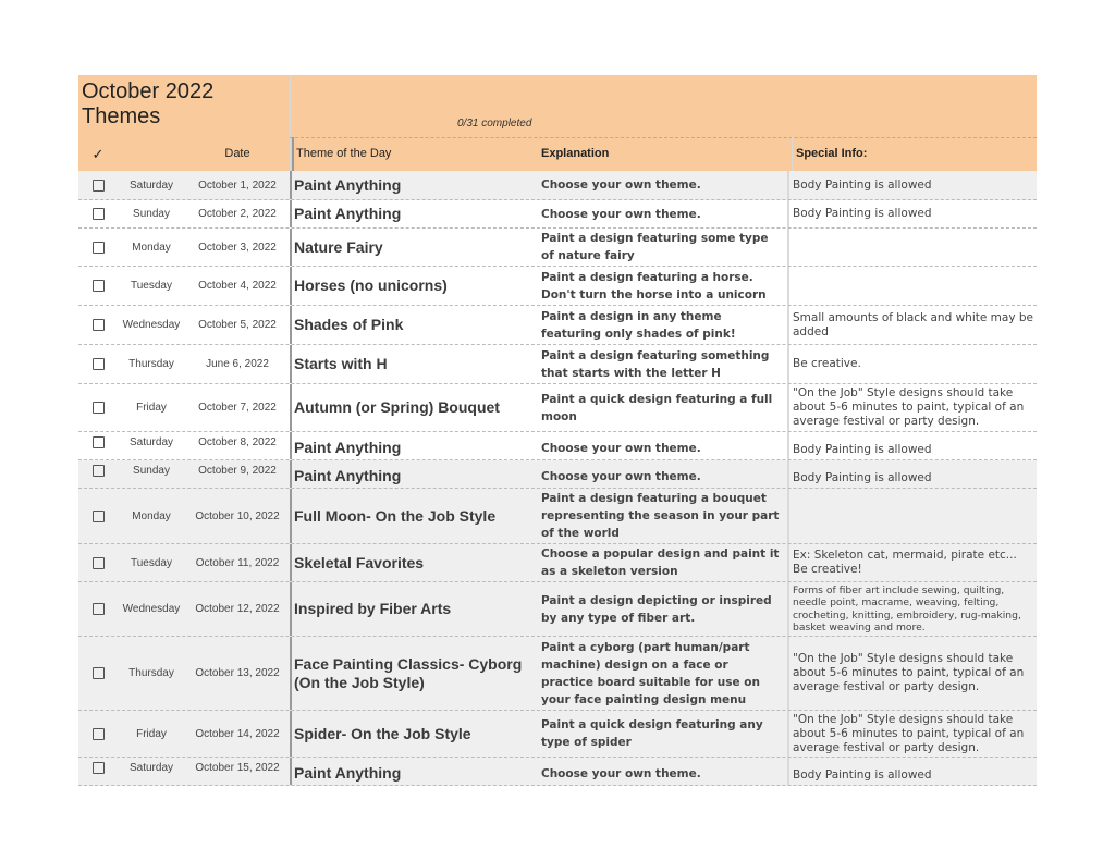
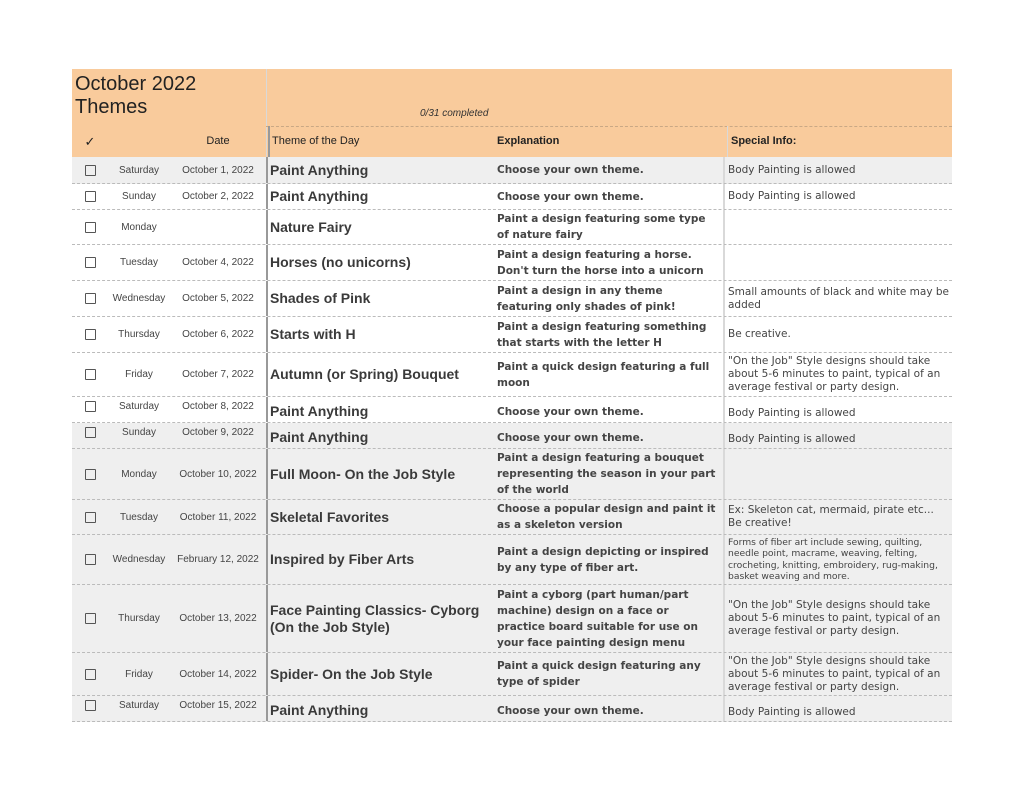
  October 2022
  Themes
  0/31 completed
  ✓
  Date
  Theme of the Day
  Explanation
  Special Info:
  Saturday
  October 1, 2022
  Paint Anything
  Choose your own theme.
  Body Painting is allowed
  Sunday
  October 2, 2022
  Paint Anything
  Choose your own theme.
  Body Painting is allowed
  Monday
- October 3, 2022
  Nature Fairy
  Paint a design featuring some type of nature fairy
  Tuesday
  October 4, 2022
  Horses (no unicorns)
  Paint a design featuring a horse. Don't turn the horse into a unicorn
  Wednesday
  October 5, 2022
  Shades of Pink
  Paint a design in any theme featuring only shades of pink!
  Small amounts of black and white may be added
  Thursday
- June 6, 2022
+ October 6, 2022
  Starts with H
  Paint a design featuring something that starts with the letter H
  Be creative.
  Friday
  October 7, 2022
  Autumn (or Spring) Bouquet
  Paint a quick design featuring a full moon
  "On the Job" Style designs should take about 5-6 minutes to paint, typical of an average festival or party design.
  Saturday
  October 8, 2022
  Paint Anything
  Choose your own theme.
  Body Painting is allowed
  Sunday
  October 9, 2022
  Paint Anything
  Choose your own theme.
  Body Painting is allowed
  Monday
  October 10, 2022
  Full Moon- On the Job Style
  Paint a design featuring a bouquet representing the season in your part of the world
  Tuesday
  October 11, 2022
  Skeletal Favorites
  Choose a popular design and paint it as a skeleton version
  Ex: Skeleton cat, mermaid, pirate etc... Be creative!
  Wednesday
- October 12, 2022
+ February 12, 2022
  Inspired by Fiber Arts
  Paint a design depicting or inspired by any type of fiber art.
  Forms of fiber art include sewing, quilting, needle point, macrame, weaving, felting, crocheting, knitting, embroidery, rug-making, basket weaving and more.
  Thursday
  October 13, 2022
  Face Painting Classics- Cyborg (On the Job Style)
  Paint a cyborg (part human/part machine) design on a face or practice board suitable for use on your face painting design menu
  "On the Job" Style designs should take about 5-6 minutes to paint, typical of an average festival or party design.
  Friday
  October 14, 2022
  Spider- On the Job Style
  Paint a quick design featuring any type of spider
  "On the Job" Style designs should take about 5-6 minutes to paint, typical of an average festival or party design.
  Saturday
  October 15, 2022
  Paint Anything
  Choose your own theme.
  Body Painting is allowed
